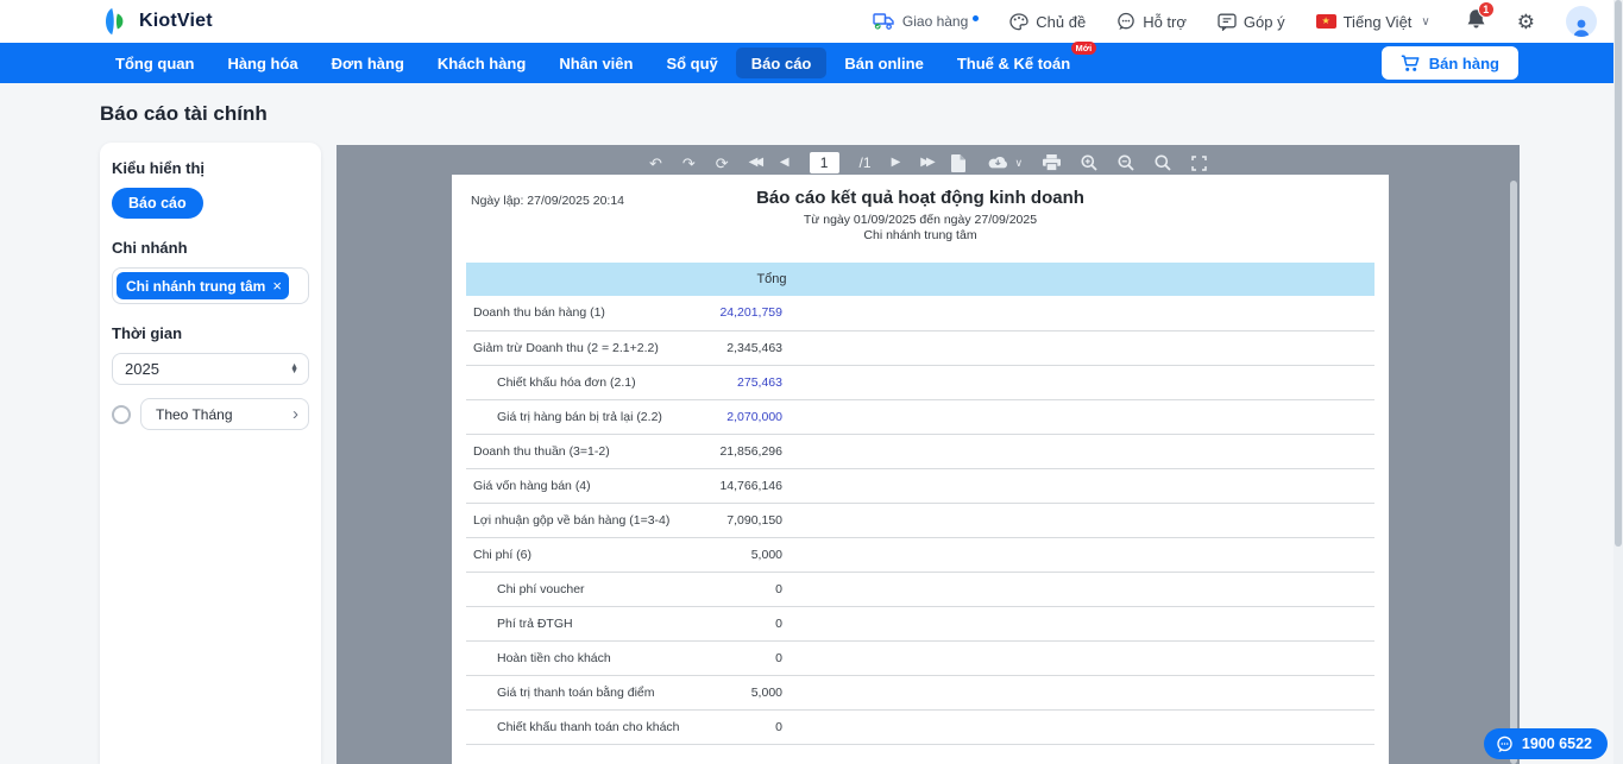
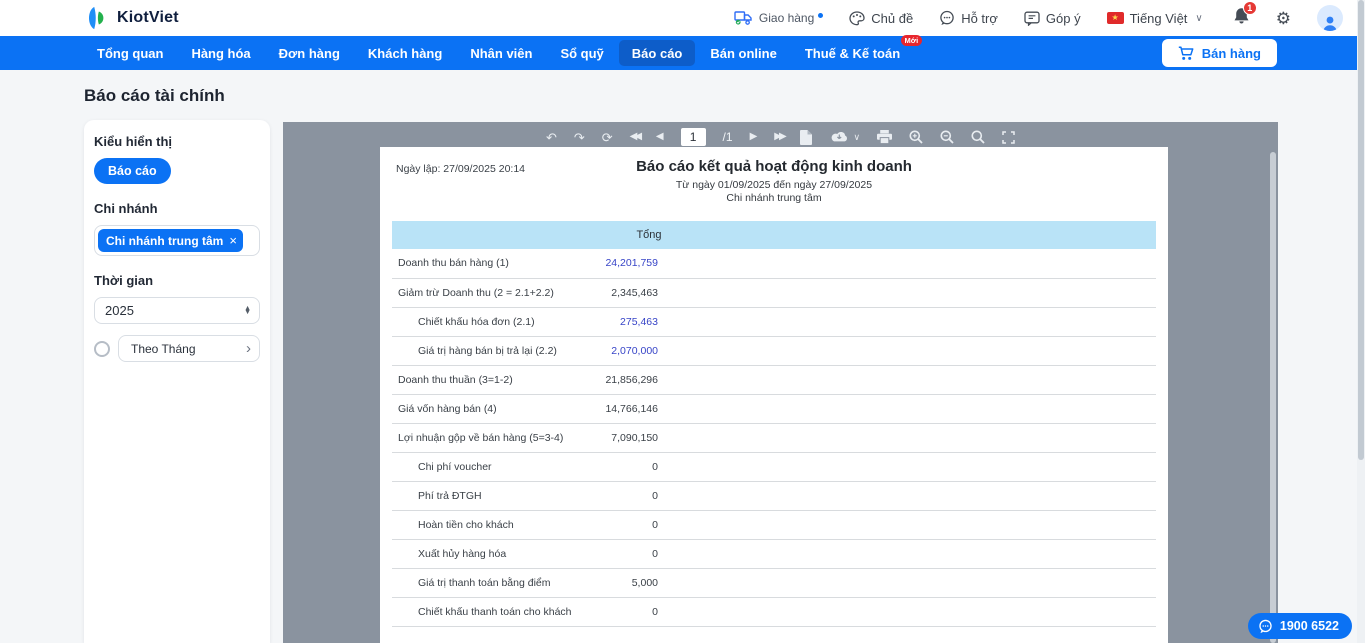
  KiotViet
  Giao hàng
  Chủ đề
  Hỗ trợ
  Góp ý
  ★
  Tiếng Việt
  ∨
  1
  ⚙
  Tổng quan
  Hàng hóa
  Đơn hàng
  Khách hàng
  Nhân viên
  Sổ quỹ
  Báo cáo
  Bán online
  Thuế & Kế toán
  Mới
  Bán hàng
  Báo cáo tài chính
  Kiểu hiển thị
  Báo cáo
  Chi nhánh
  Chi nhánh trung tâm
  ×
  Thời gian
  2025
  Theo Tháng
  ›
  ↶
  ↷
  ⟳
  ◀◀
  ◀
  1
  /1
  ▶
  ▶▶
  ∨
  Ngày lập: 27/09/2025 20:14
  Báo cáo kết quả hoạt động kinh doanh
  Từ ngày 01/09/2025 đến ngày 27/09/2025
  Chi nhánh trung tâm
  	Tổng
  Doanh thu bán hàng (1)	24,201,759
  Giảm trừ Doanh thu (2 = 2.1+2.2)	2,345,463
  Chiết khấu hóa đơn (2.1)	275,463
  Giá trị hàng bán bị trả lại (2.2)	2,070,000
  Doanh thu thuần (3=1-2)	21,856,296
  Giá vốn hàng bán (4)	14,766,146
- Lợi nhuận gộp về bán hàng (1=3-4)	7,090,150
+ Lợi nhuận gộp về bán hàng (5=3-4)	7,090,150
- Chi phí (6)	5,000
  Chi phí voucher	0
  Phí trả ĐTGH	0
  Hoàn tiền cho khách	0
+ Xuất hủy hàng hóa	0
  Giá trị thanh toán bằng điểm	5,000
  Chiết khấu thanh toán cho khách	0
  1900 6522
